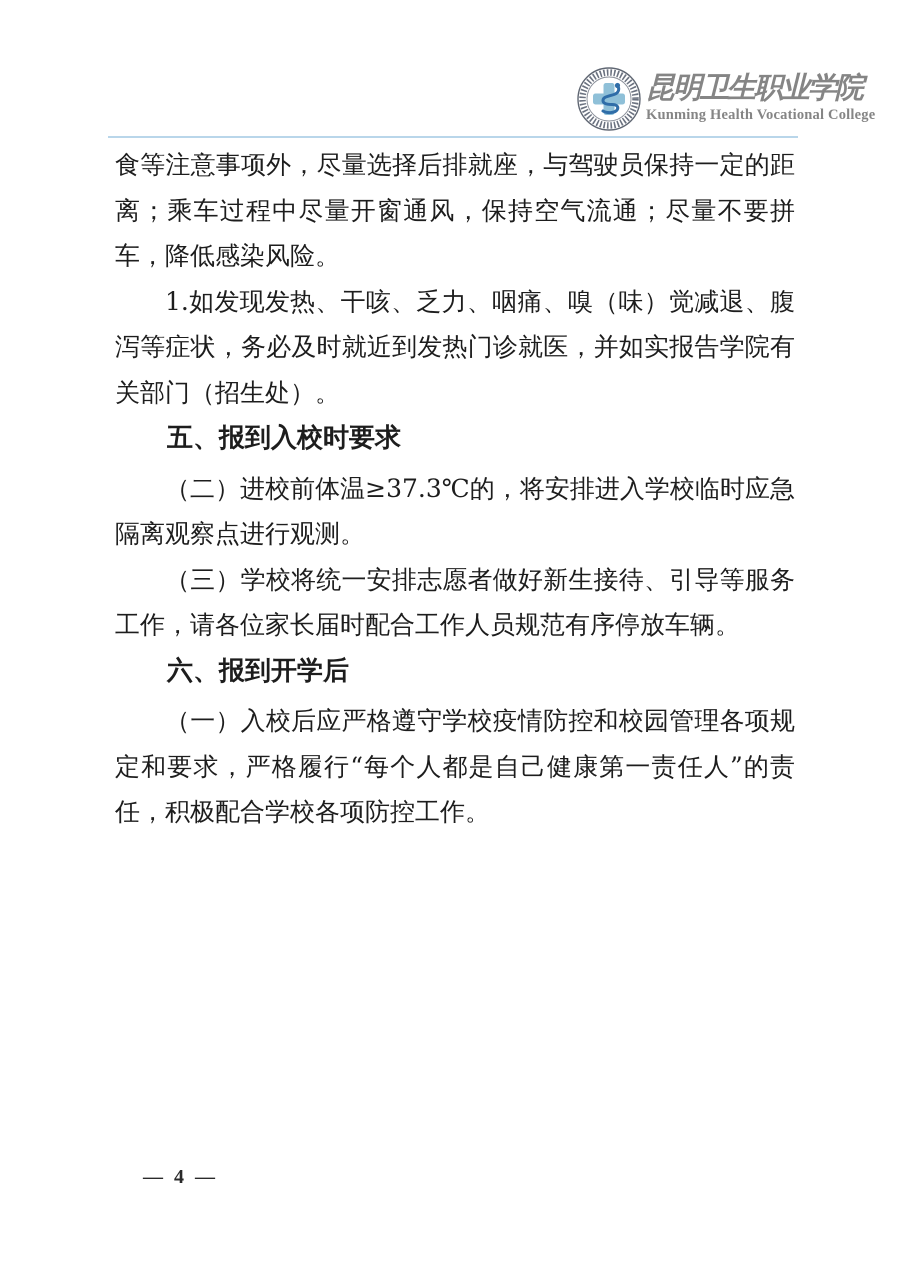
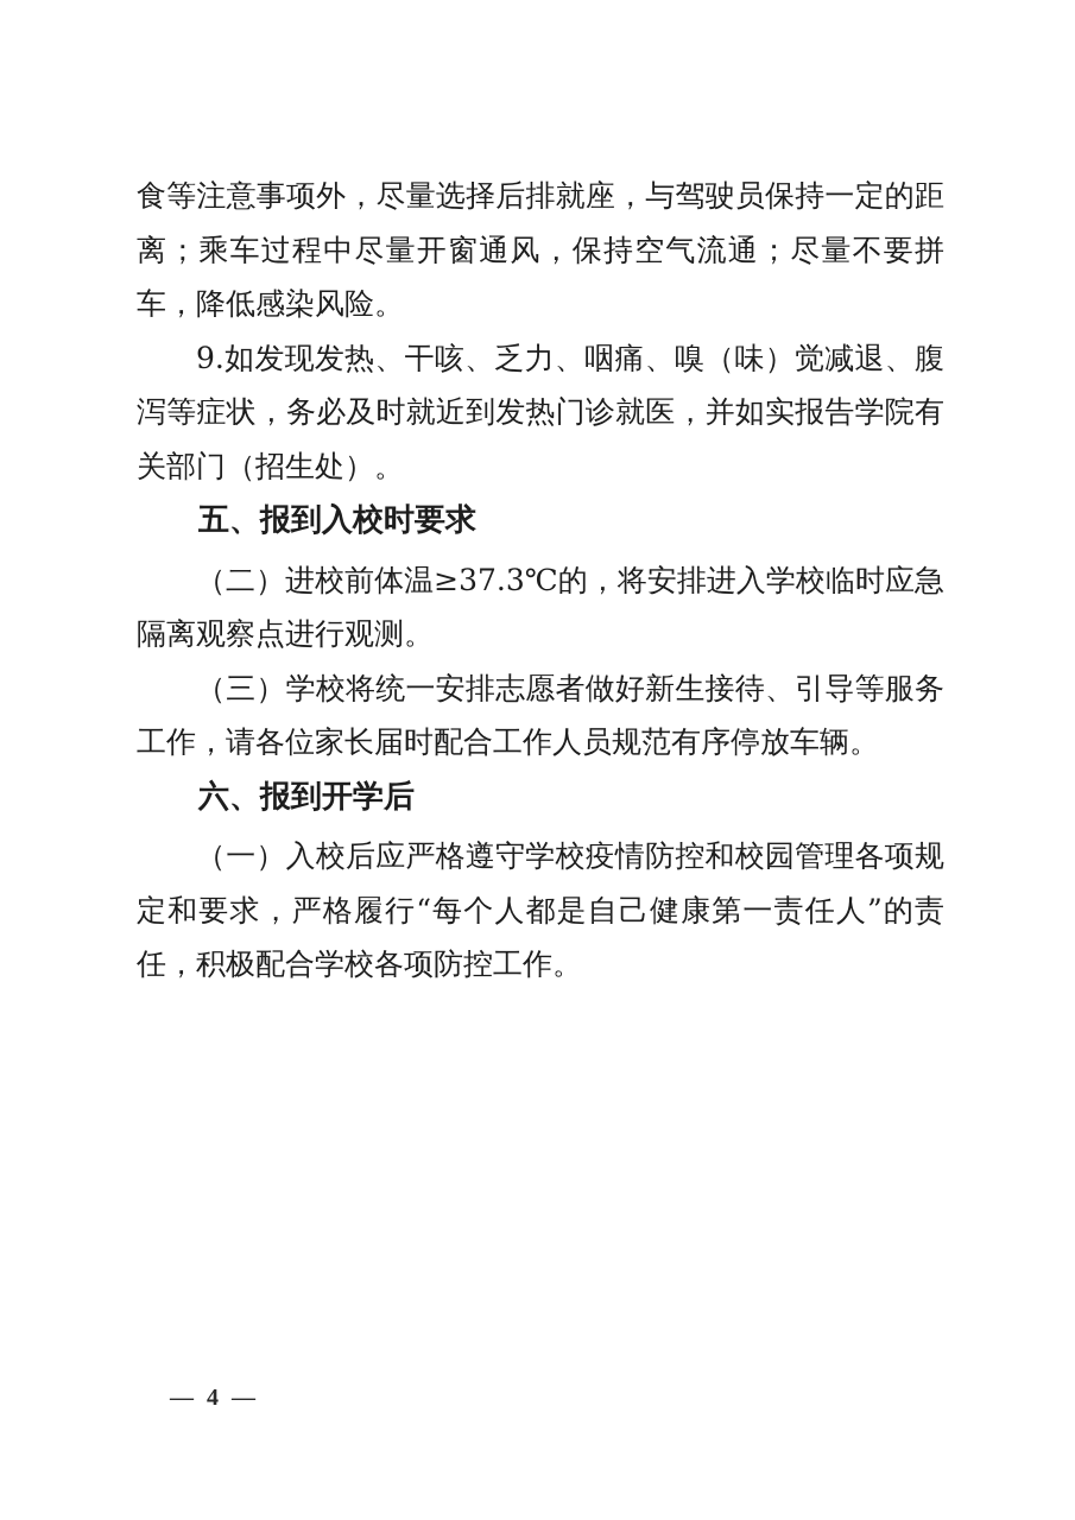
- 昆明卫生职业学院
- Kunming Health Vocational College
  食等注意事项外，尽量选择后排就座，与驾驶员保持一定的距离；乘车过程中尽量开窗通风，保持空气流通；尽量不要拼车，降低感染风险。
- 1.如发现发热、干咳、乏力、咽痛、嗅（味）觉减退、腹泻等症状，务必及时就近到发热门诊就医，并如实报告学院有关部门（招生处）。
+ 9.如发现发热、干咳、乏力、咽痛、嗅（味）觉减退、腹泻等症状，务必及时就近到发热门诊就医，并如实报告学院有关部门（招生处）。
  五、报到入校时要求
  （二）进校前体温≥37.3℃的，将安排进入学校临时应急隔离观察点进行观测。
  （三）学校将统一安排志愿者做好新生接待、引导等服务工作，请各位家长届时配合工作人员规范有序停放车辆。
  六、报到开学后
  （一）入校后应严格遵守学校疫情防控和校园管理各项规定和要求，严格履行“每个人都是自己健康第一责任人”的责任，积极配合学校各项防控工作。
  — 4 —
